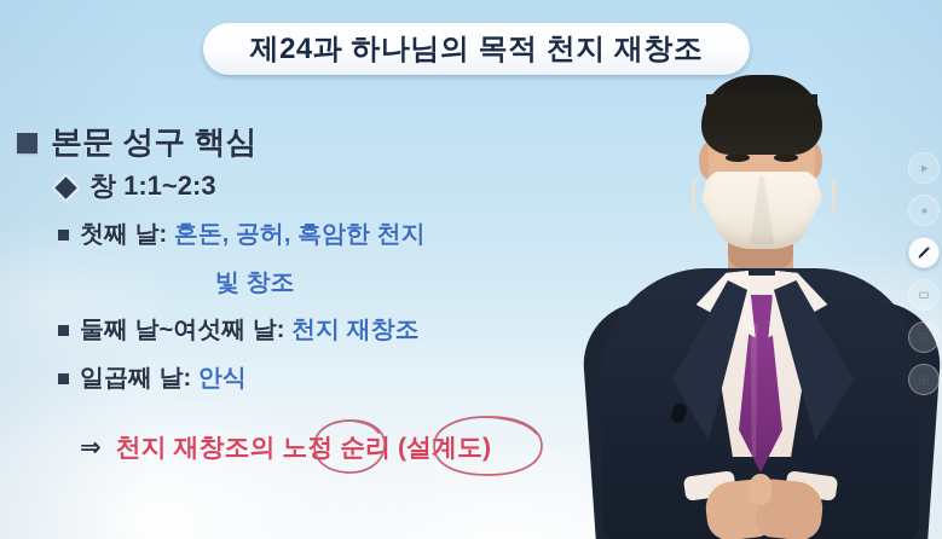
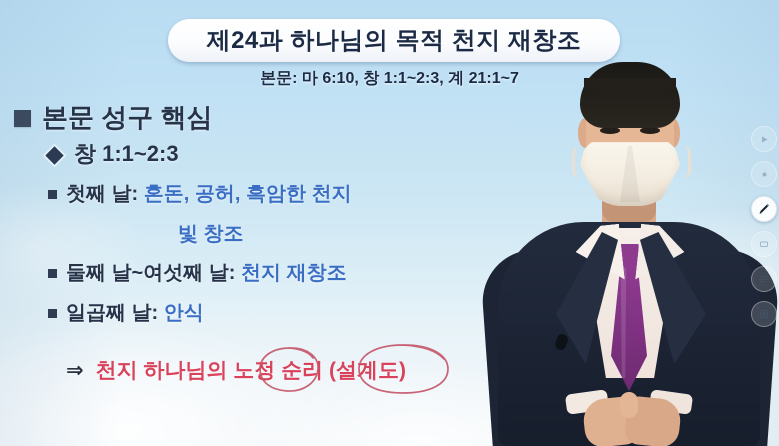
  제24과 하나님의 목적 천지 재창조
+ 본문: 마 6:10, 창 1:1~2:3, 계 21:1~7
  본문 성구 핵심
  창 1:1~2:3
  첫째 날: 혼돈, 공허, 흑암한 천지
  빛 창조
  둘째 날~여섯째 날: 천지 재창조
  일곱째 날: 안식
- ⇒ 천지 재창조의 노정 순리 (설계도)
+ ⇒ 천지 하나님의 노정 순리 (설계도)
